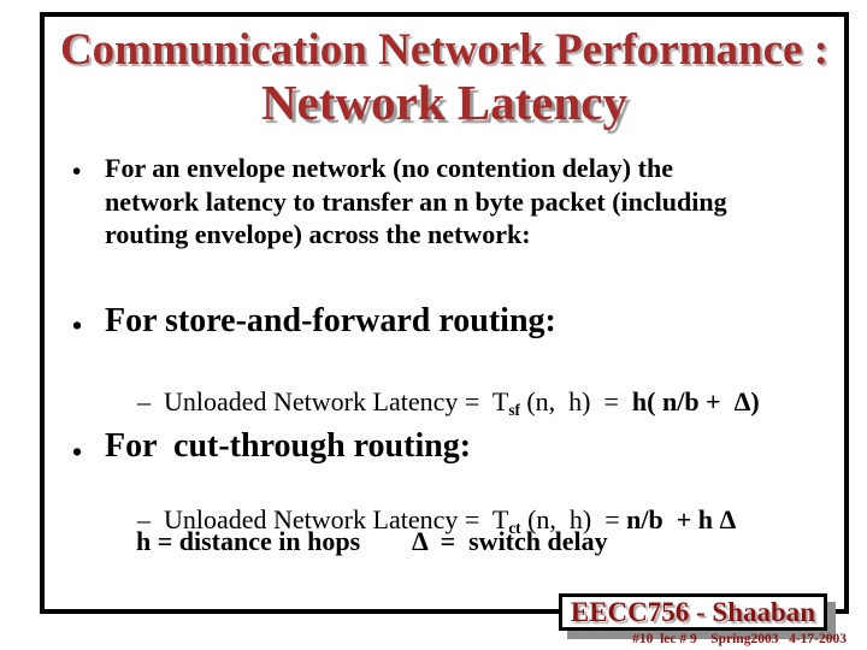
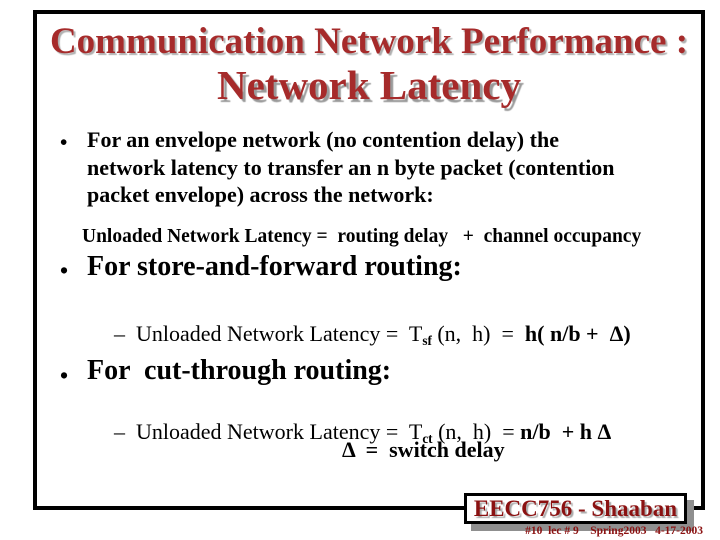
  Communication Network Performance :
  Network Latency
  •
  For an envelope network (no contention delay) the
- network latency to transfer an n byte packet (including
+ network latency to transfer an n byte packet (contention
- routing envelope) across the network:
+ packet envelope) across the network:
+ Unloaded Network Latency = routing delay + channel occupancy
  •
  For store-and-forward routing:
  – Unloaded Network Latency = Tsf (n, h) = h( n/b + Δ)
  •
  For cut-through routing:
  – Unloaded Network Latency = Tct (n, h) = n/b + h Δ
- h = distance in hops
  Δ = switch delay
  EECC756 - Shaaban
  #10 lec # 9 Spring2003 4-17-2003
